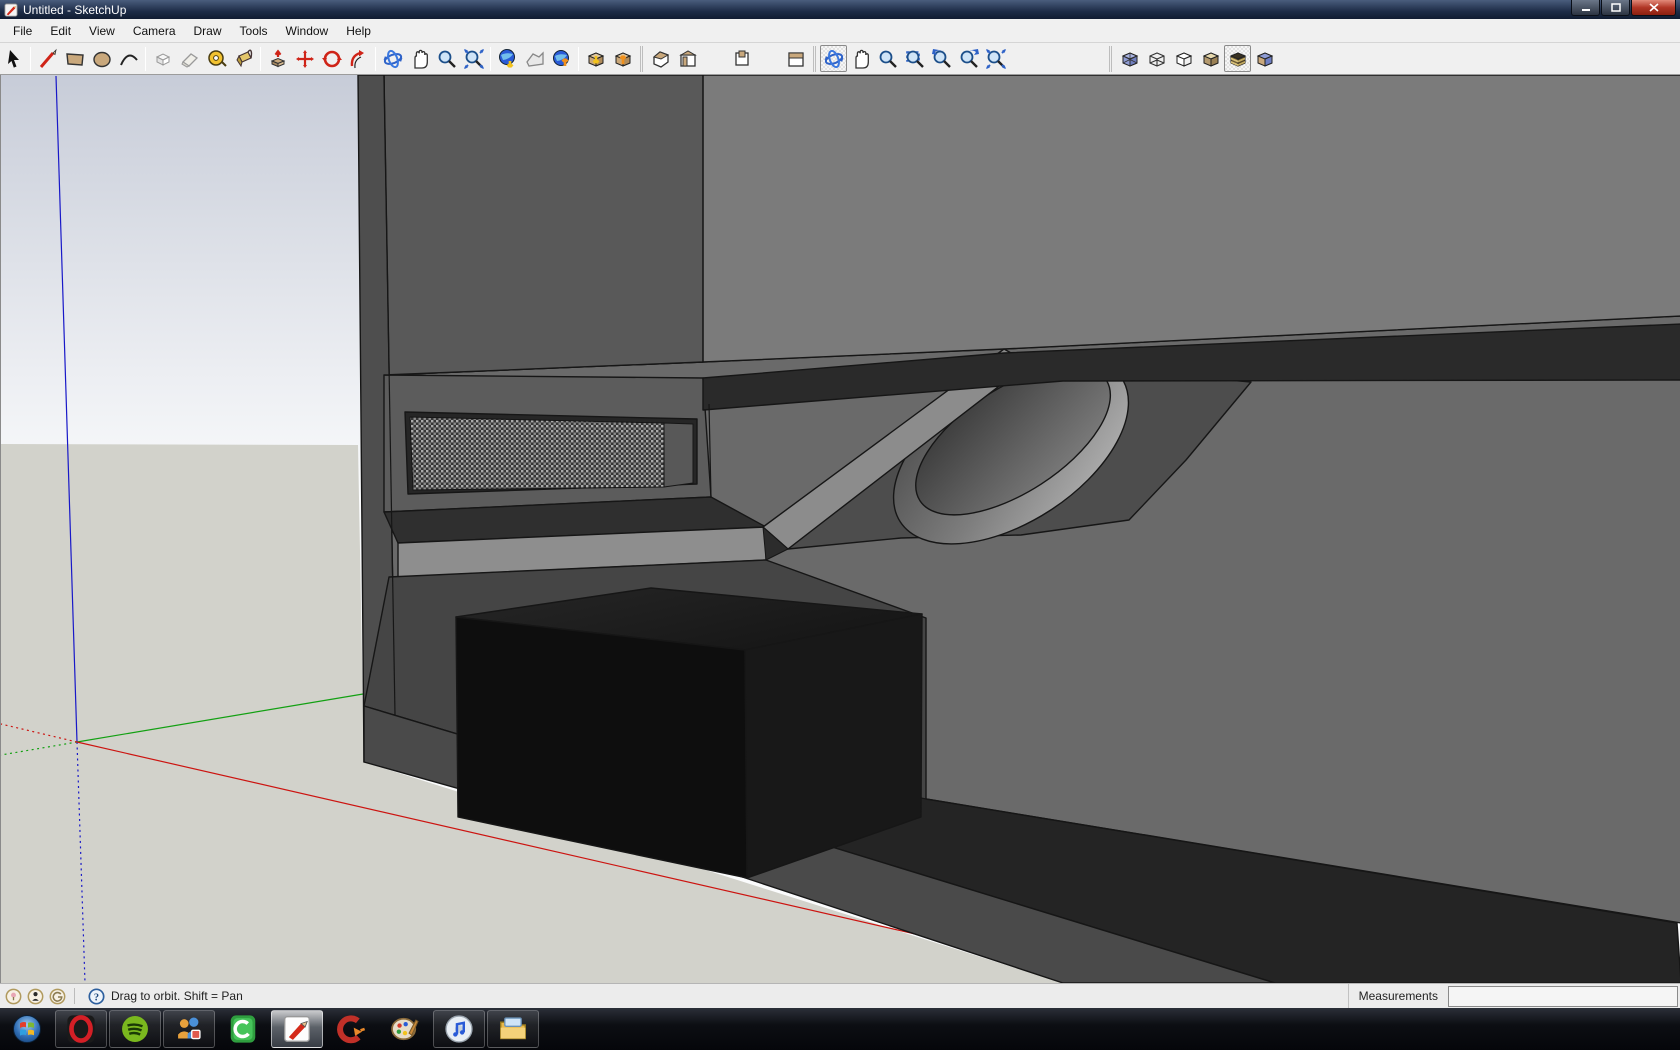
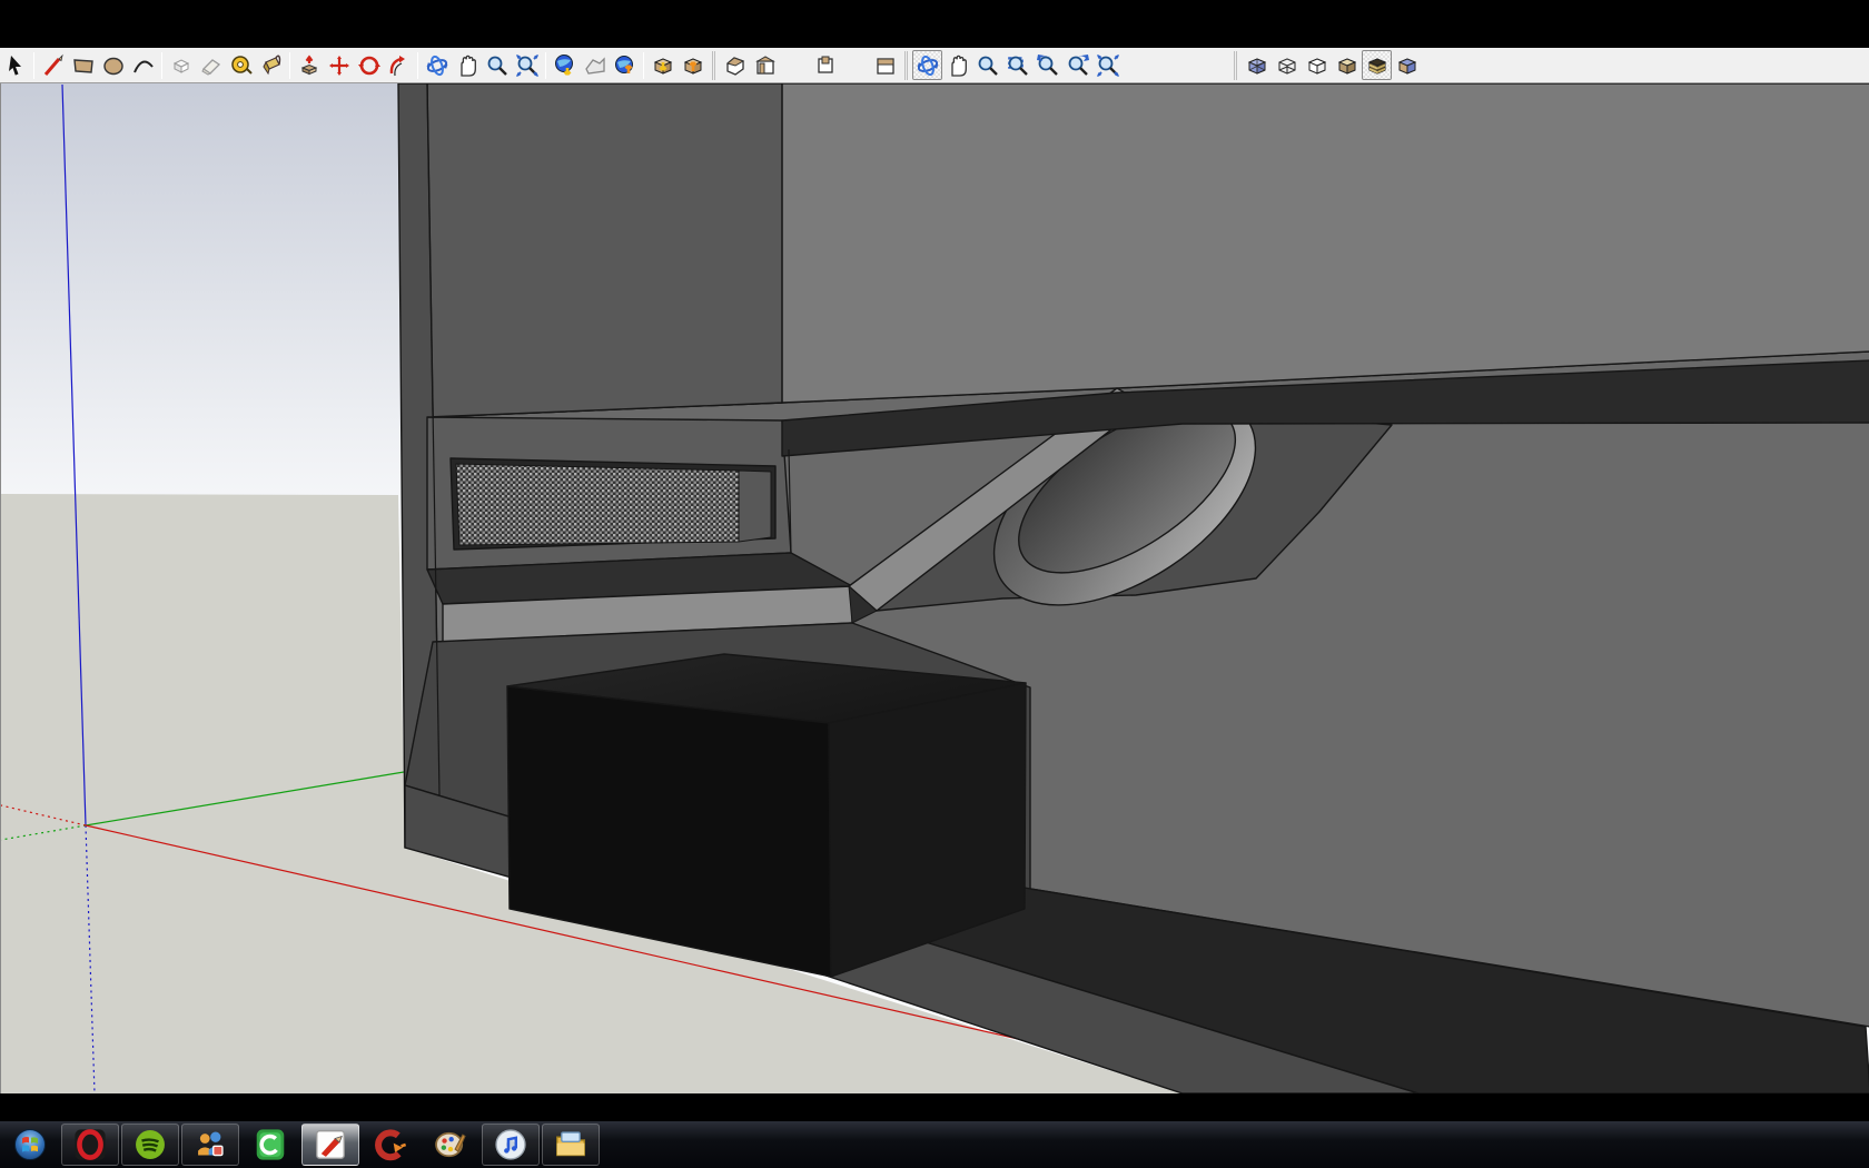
- Untitled - SketchUp
- File
- Edit
- View
- Camera
- Draw
- Tools
- Window
- Help
- ?
- Drag to orbit. Shift = Pan
- Measurements
